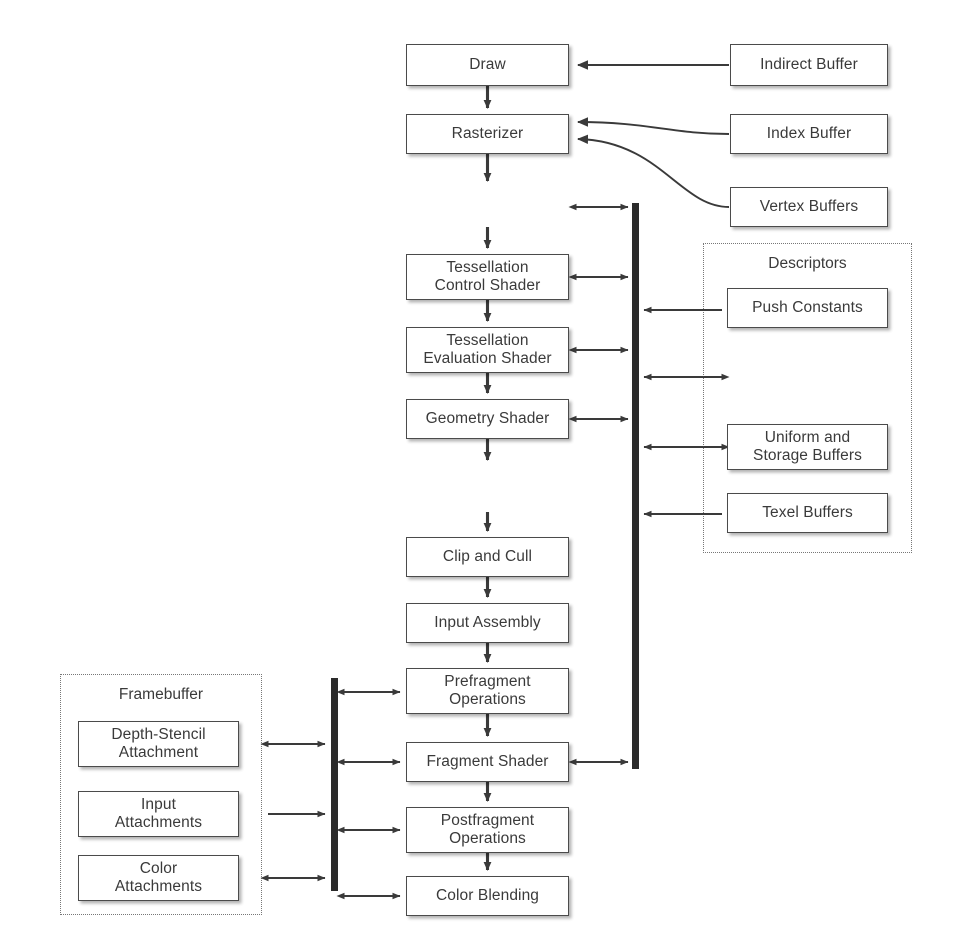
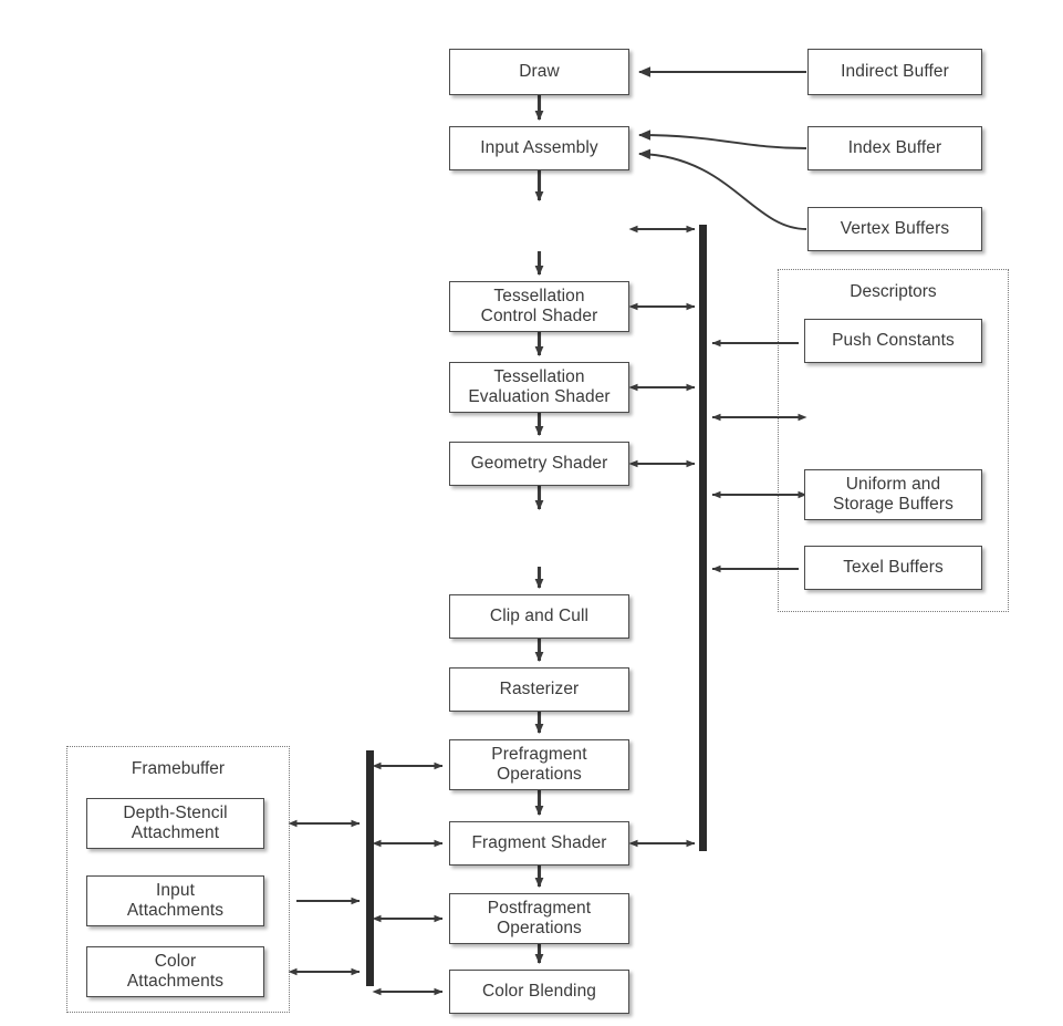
  Descriptors
  Framebuffer
  Draw
- Rasterizer
+ Input Assembly
  Tessellation
  Control Shader
  Tessellation
  Evaluation Shader
  Geometry Shader
  Clip and Cull
- Input Assembly
+ Rasterizer
  Prefragment
  Operations
  Fragment Shader
  Postfragment
  Operations
  Color Blending
  Indirect Buffer
  Index Buffer
  Vertex Buffers
  Push Constants
  Uniform and
  Storage Buffers
  Texel Buffers
  Depth-Stencil
  Attachment
  Input
  Attachments
  Color
  Attachments
